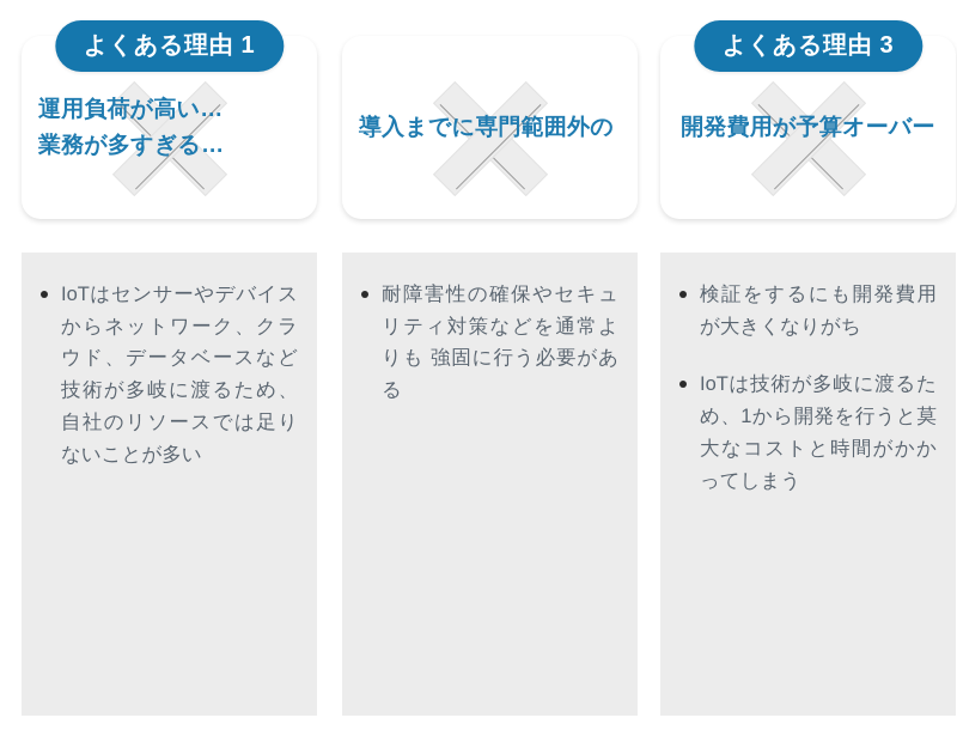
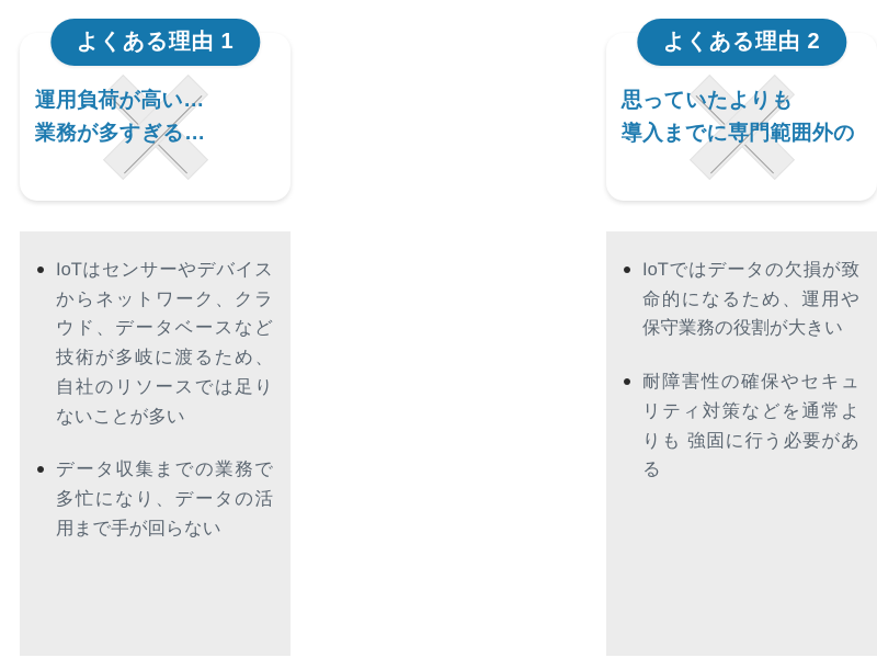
  運用負荷が高い…
  業務が多すぎる…
  よくある理由 1
  IoTはセンサーやデバイスからネットワーク、クラウド、データベースなど技術が多岐に渡るため、自社のリソースでは足りないことが多い
+ データ収集までの業務で多忙になり、データの活用まで手が回らない
+ 思っていたよりも
  導入までに専門範囲外の
+ よくある理由 2
+ IoTではデータの欠損が致命的になるため、運用や保守業務の役割が大きい
  耐障害性の確保やセキュリティ対策などを通常よりも 強固に行う必要がある
- 開発費用が予算オーバー
- よくある理由 3
- 検証をするにも開発費用が大きくなりがち
- IoTは技術が多岐に渡るため、1から開発を行うと莫大なコストと時間がかかってしまう
